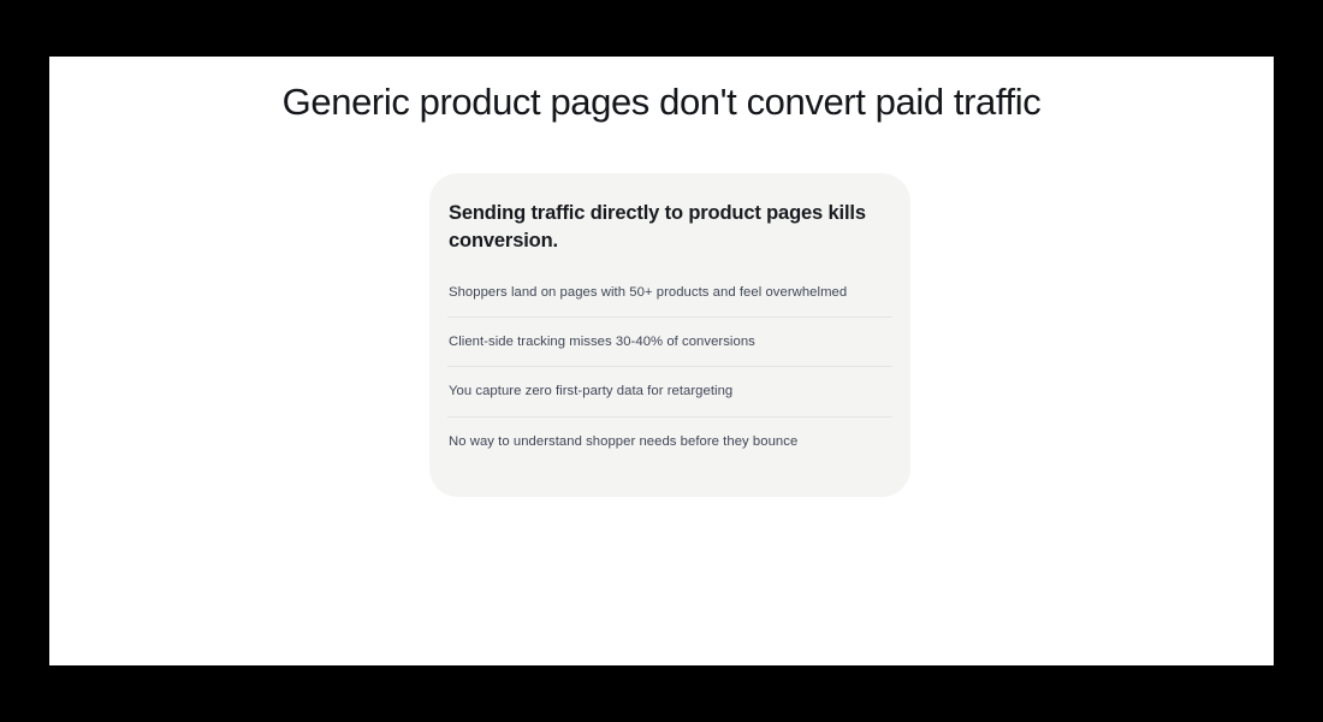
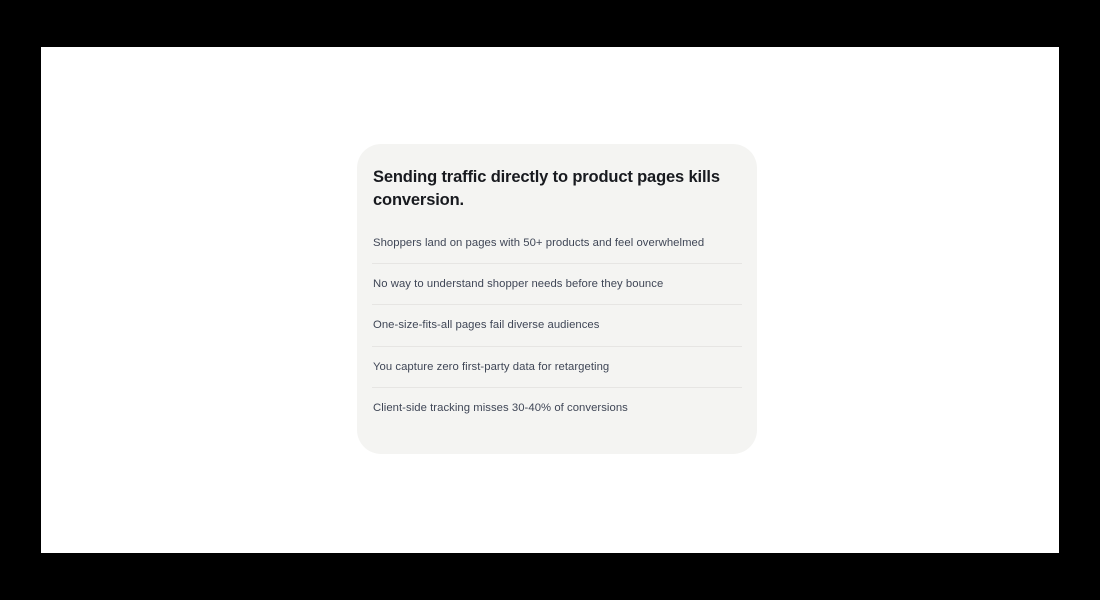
- Generic product pages don't convert paid traffic
  Sending traffic directly to product pages kills conversion.
  Shoppers land on pages with 50+ products and feel overwhelmed
- Client-side tracking misses 30-40% of conversions
+ No way to understand shopper needs before they bounce
+ One-size-fits-all pages fail diverse audiences
  You capture zero first-party data for retargeting
- No way to understand shopper needs before they bounce
+ Client-side tracking misses 30-40% of conversions
